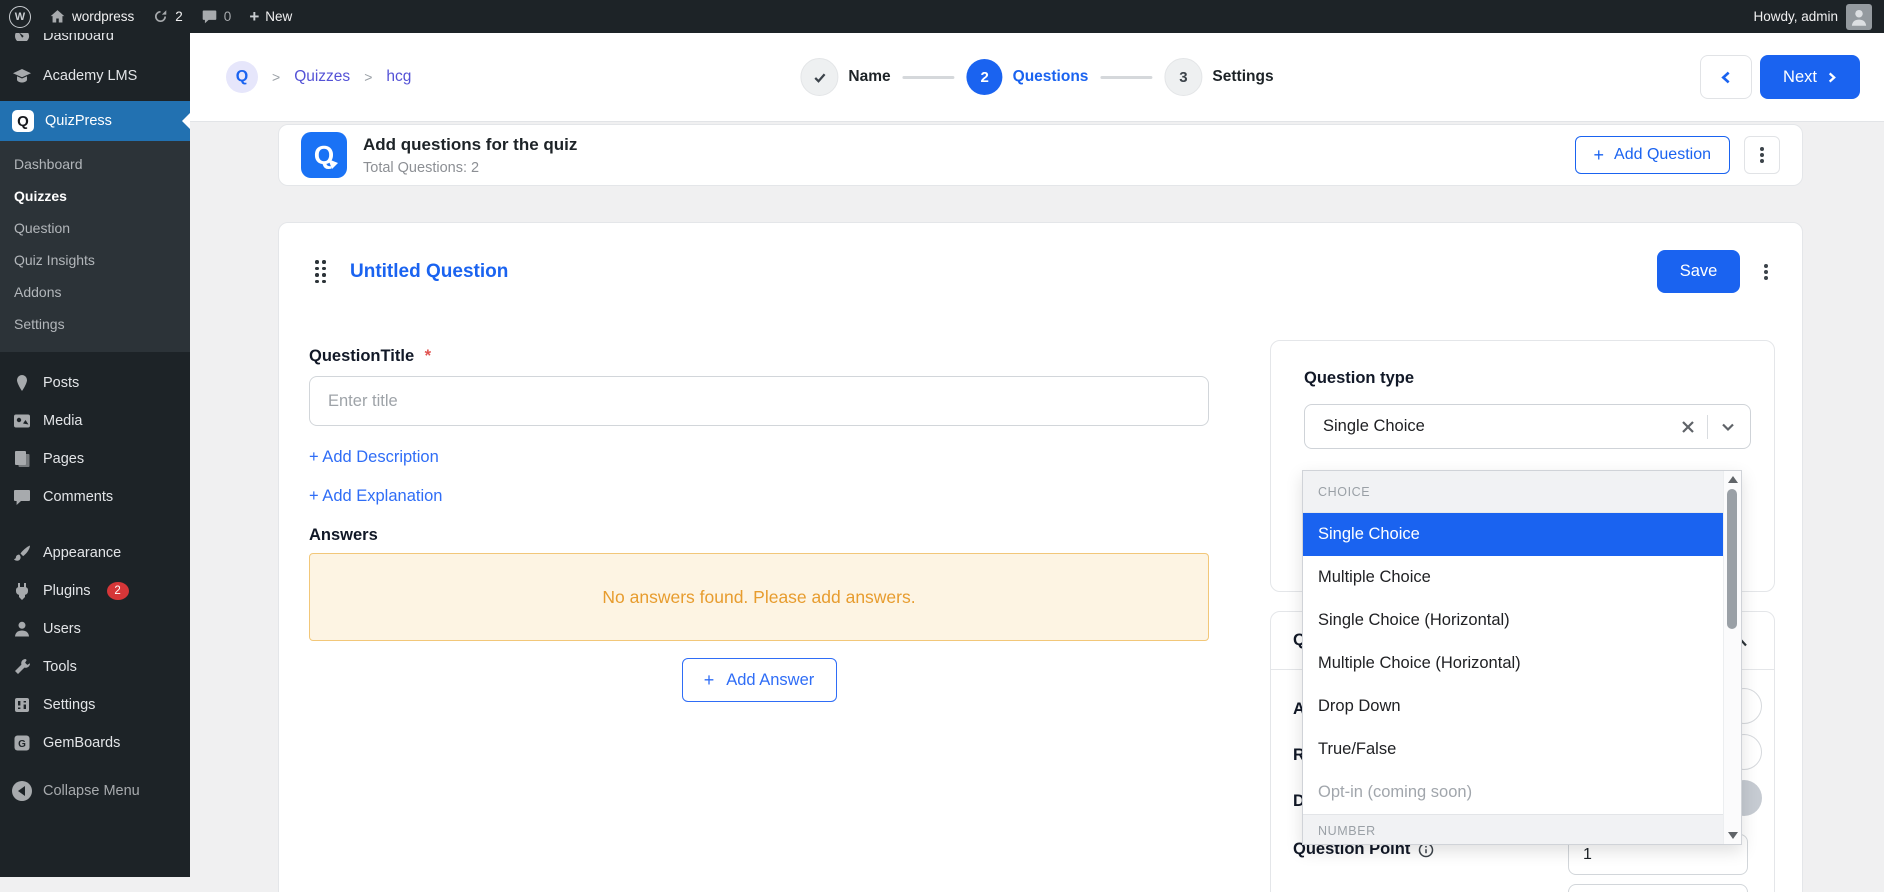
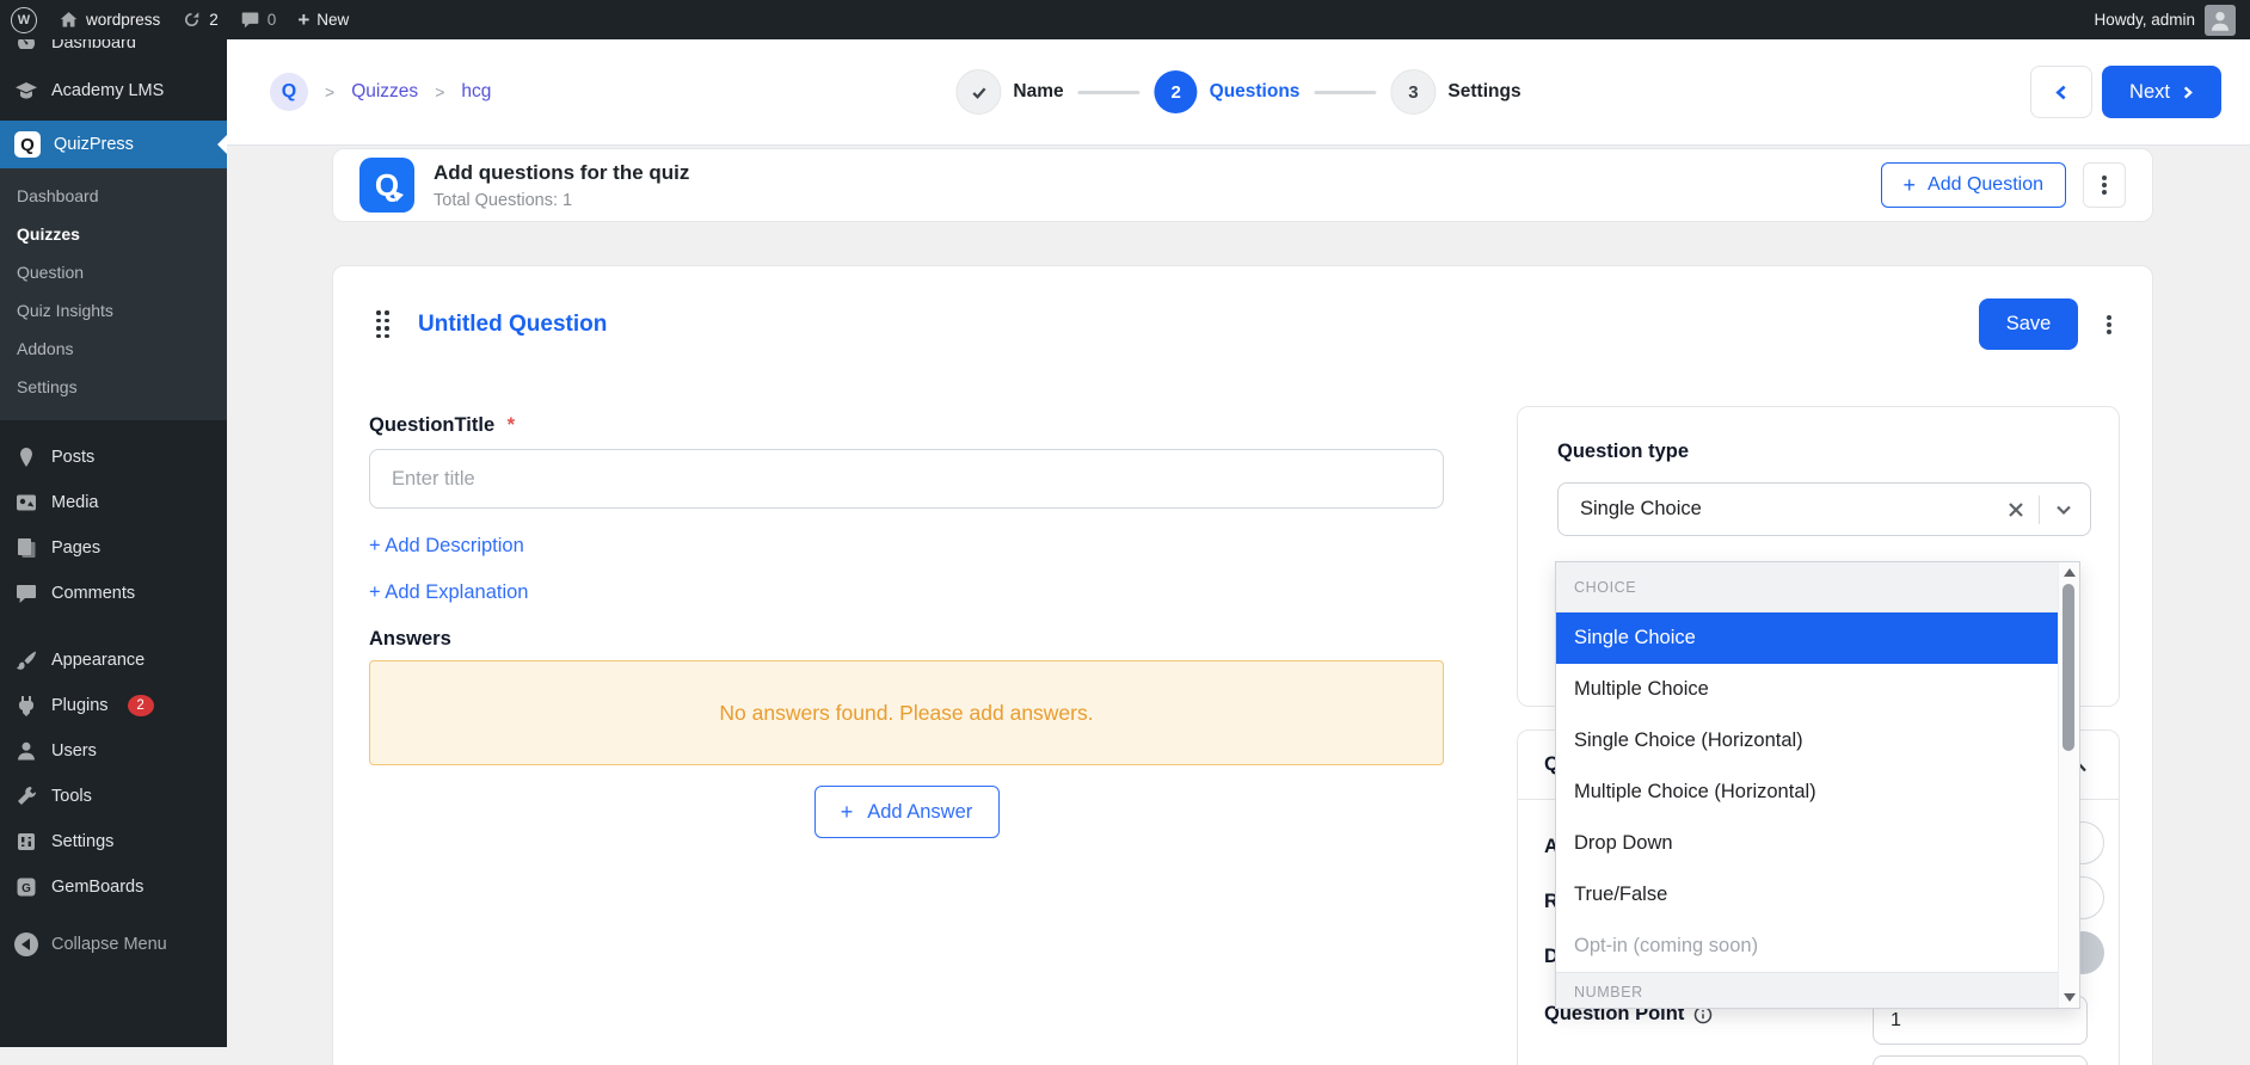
  W
  wordpress
  2
  0
  +
  New
  Howdy, admin
  Dashboard
  Academy LMS
  Q
  QuizPress
  Dashboard
  Quizzes
  Question
  Quiz Insights
  Addons
  Settings
  Posts
  Media
  Pages
  Comments
  Appearance
  Plugins
  2
  Users
  Tools
  Settings
  G
  GemBoards
  Collapse Menu
  Q
  >
  Quizzes
  >
  hcg
  Name
  2
  Questions
  3
  Settings
  Next
  Q
  Add questions for the quiz
- Total Questions: 2
+ Total Questions: 1
  +
  Add Question
  Untitled Question
  Save
  QuestionTitle *
  Enter title
  + Add Description
  + Add Explanation
  Answers
  No answers found. Please add answers.
  +
  Add Answer
  Question type
  Single Choice
  Q
  A
  R
  D
  Question Point
  1
  CHOICE
  Single Choice
  Multiple Choice
  Single Choice (Horizontal)
  Multiple Choice (Horizontal)
  Drop Down
  True/False
  Opt-in (coming soon)
  NUMBER
